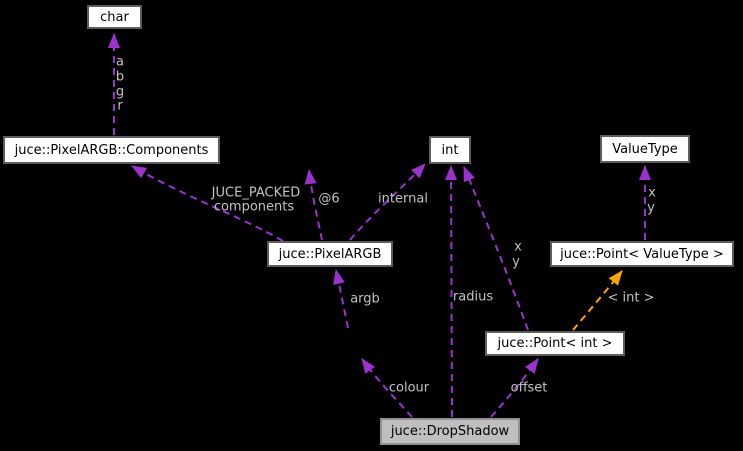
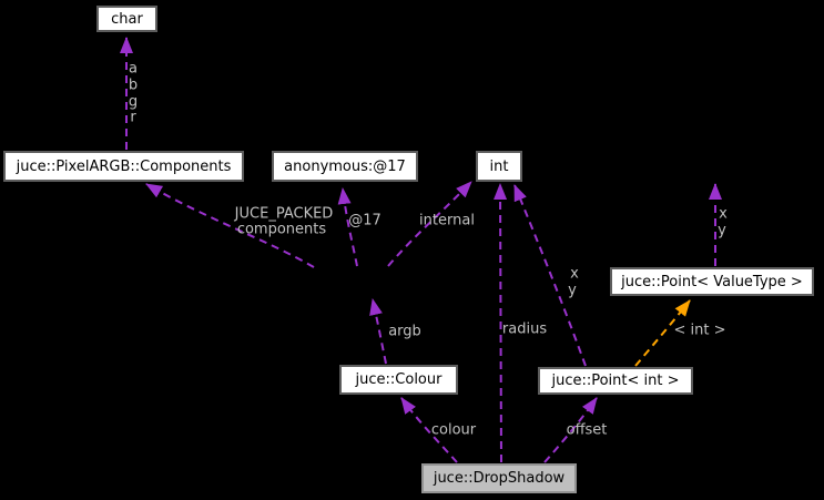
  char
  juce::PixelARGB::Components
+ anonymous:@17
  int
- ValueType
- juce::PixelARGB
  juce::Point< ValueType >
+ juce::Colour
  juce::Point< int >
  juce::DropShadow
  a
  b
  g
  r
  JUCE_PACKED
  components
- @6
+ @17
  internal
  argb
  radius
  x
  y
  x
  y
  colour
  offset
  < int >
